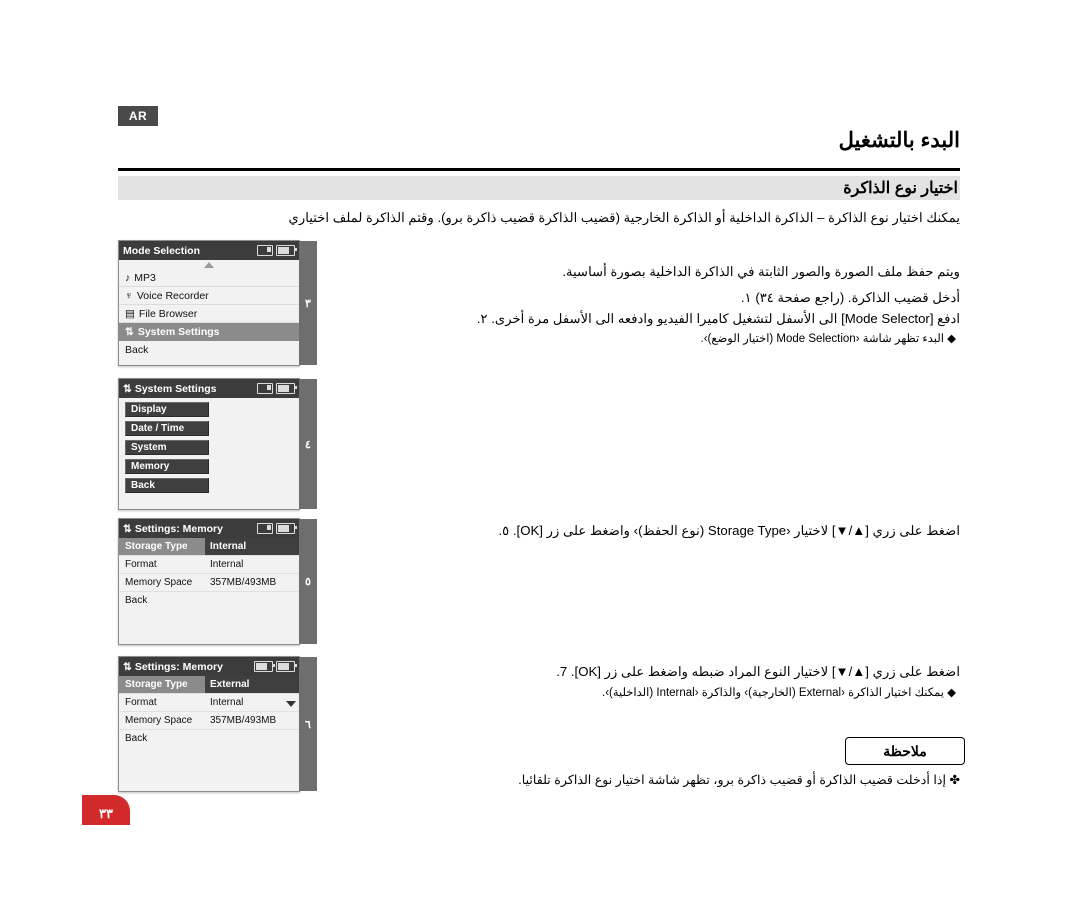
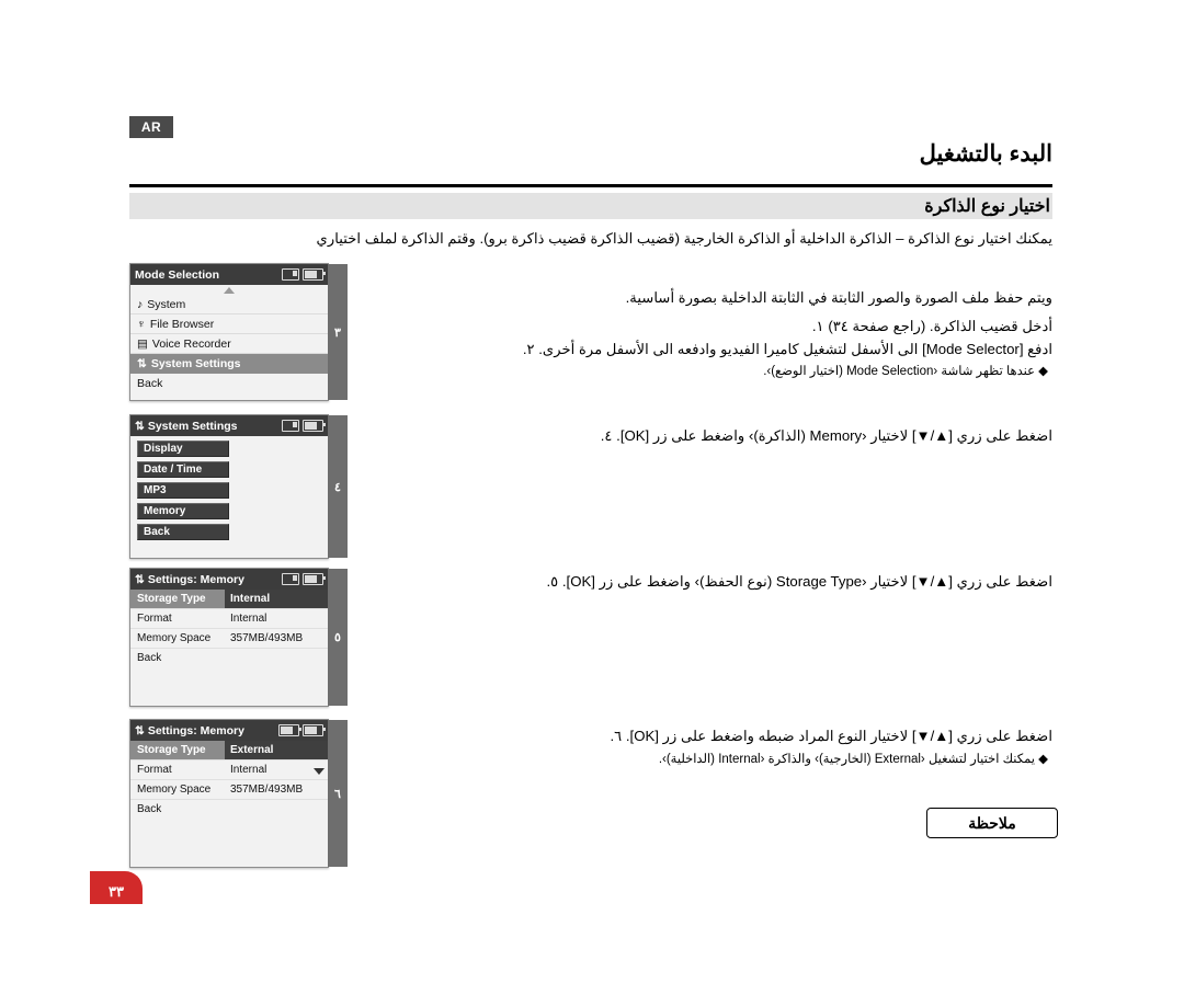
  AR
  البدء بالتشغيل
  اختيار نوع الذاكرة
  يمكنك اختيار نوع الذاكرة – الذاكرة الداخلية أو الذاكرة الخارجية (قضيب الذاكرة قضيب ذاكرة برو). وقتم الذاكرة لملف اختياري
- ويتم حفظ ملف الصورة والصور الثابتة في الذاكرة الداخلية بصورة أساسية.
+ ويتم حفظ ملف الصورة والصور الثابتة في الثابتة الداخلية بصورة أساسية.
  أدخل قضيب الذاكرة. (راجع صفحة ٣٤) ١.
  ادفع [Mode Selector] الى الأسفل لتشغيل كاميرا الفيديو وادفعه الى الأسفل مرة أخرى. ٢.
- ◆ البدء تظهر شاشة ‹Mode Selection (اختيار الوضع)›.
+ ◆ عندها تظهر شاشة ‹Mode Selection (اختيار الوضع)›.
+ اضغط على زري [▲/▼] لاختيار ‹Memory (الذاكرة)› واضغط على زر [OK]. ٤.
  اضغط على زري [▲/▼] لاختيار ‹Storage Type (نوع الحفظ)› واضغط على زر [OK]. ٥.
- اضغط على زري [▲/▼] لاختيار النوع المراد ضبطه واضغط على زر [OK]. 7.
+ اضغط على زري [▲/▼] لاختيار النوع المراد ضبطه واضغط على زر [OK]. ٦.
- ◆ يمكنك اختيار الذاكرة ‹External (الخارجية)› والذاكرة ‹Internal (الداخلية)›.
+ ◆ يمكنك اختيار لتشغيل ‹External (الخارجية)› والذاكرة ‹Internal (الداخلية)›.
  ملاحظة
- ✤ إذا أدخلت قضيب الذاكرة أو قضيب ذاكرة برو، تظهر شاشة اختيار نوع الذاكرة تلقائيا.
  ٣٣
  ٣
  Mode Selection
  ♪
- MP3
+ System
  ♆
- Voice Recorder
+ File Browser
  ▤
- File Browser
+ Voice Recorder
  ⇅
  System Settings
  Back
  ٤
  ⇅
  System Settings
  Display
  Date / Time
- System
+ MP3
  Memory
  Back
  ٥
  ⇅
  Settings: Memory
  Storage Type
  Internal
  Format
  Internal
  Memory Space
  357MB/493MB
  Back
  ٦
  ⇅
  Settings: Memory
  Storage Type
  External
  Format
  Internal
  Memory Space
  357MB/493MB
  Back
